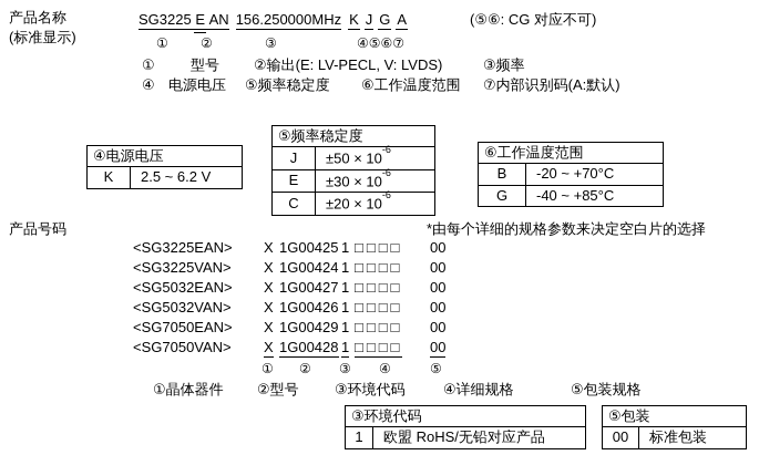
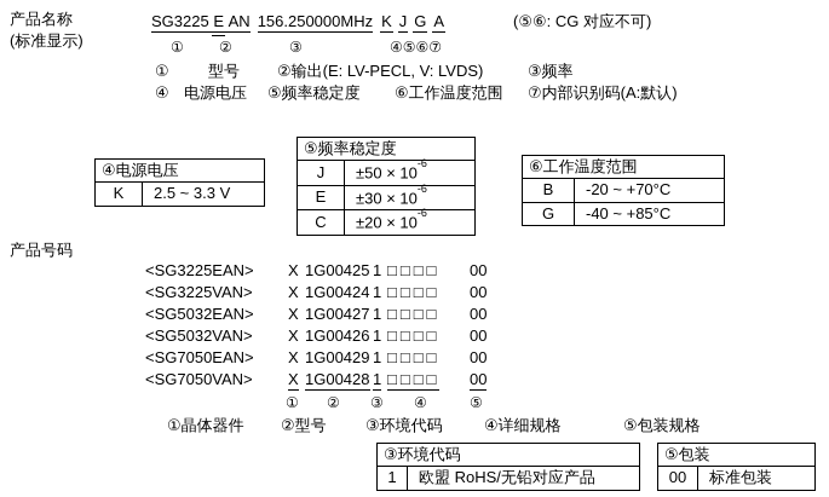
  产品名称
  (标准显示)
  SG3225 E AN 156.250000MHz K J G A
  (⑤⑥: CG 对应不可)
  ①
  ②
  ③
  ④⑤⑥⑦
  ①
  型号
  ②输出(E: LV-PECL, V: LVDS)
  ③频率
  ④
  电源电压
  ⑤频率稳定度
  ⑥工作温度范围
  ⑦内部识别码(A:默认)
  ④电源电压
- K	2.5 ~ 6.2 V
+ K	2.5 ~ 3.3 V
  ⑤频率稳定度
  J	±50 × 10-6
  E	±30 × 10-6
  C	±20 × 10-6
  ⑥工作温度范围
  B	-20 ~ +70°C
  G	-40 ~ +85°C
  产品号码
- *由每个详细的规格参数来决定空白片的选择
  <SG3225EAN>
  X
  1G00425
  1
  □□□□
  00
  <SG3225VAN>
  X
  1G00424
  1
  □□□□
  00
  <SG5032EAN>
  X
  1G00427
  1
  □□□□
  00
  <SG5032VAN>
  X
  1G00426
  1
  □□□□
  00
  <SG7050EAN>
  X
  1G00429
  1
  □□□□
  00
  <SG7050VAN>
  X
  1G00428
  1
  □□□□
  00
  ①
  ②
  ③
  ④
  ⑤
  ①晶体器件
  ②型号
  ③环境代码
  ④详细规格
  ⑤包装规格
  ③环境代码
  1	欧盟 RoHS/无铅对应产品
  ⑤包装
  00	标准包装
